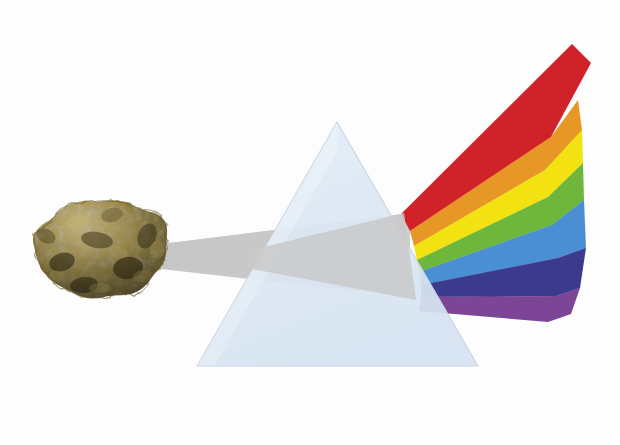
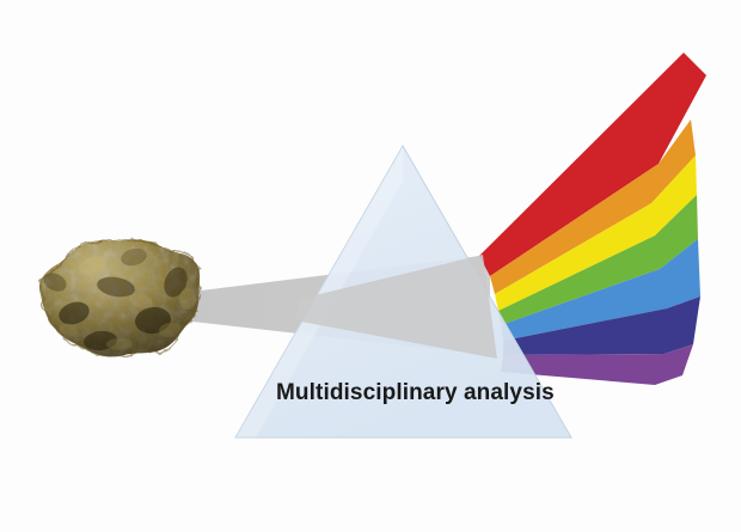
+ Multidisciplinary analysis
